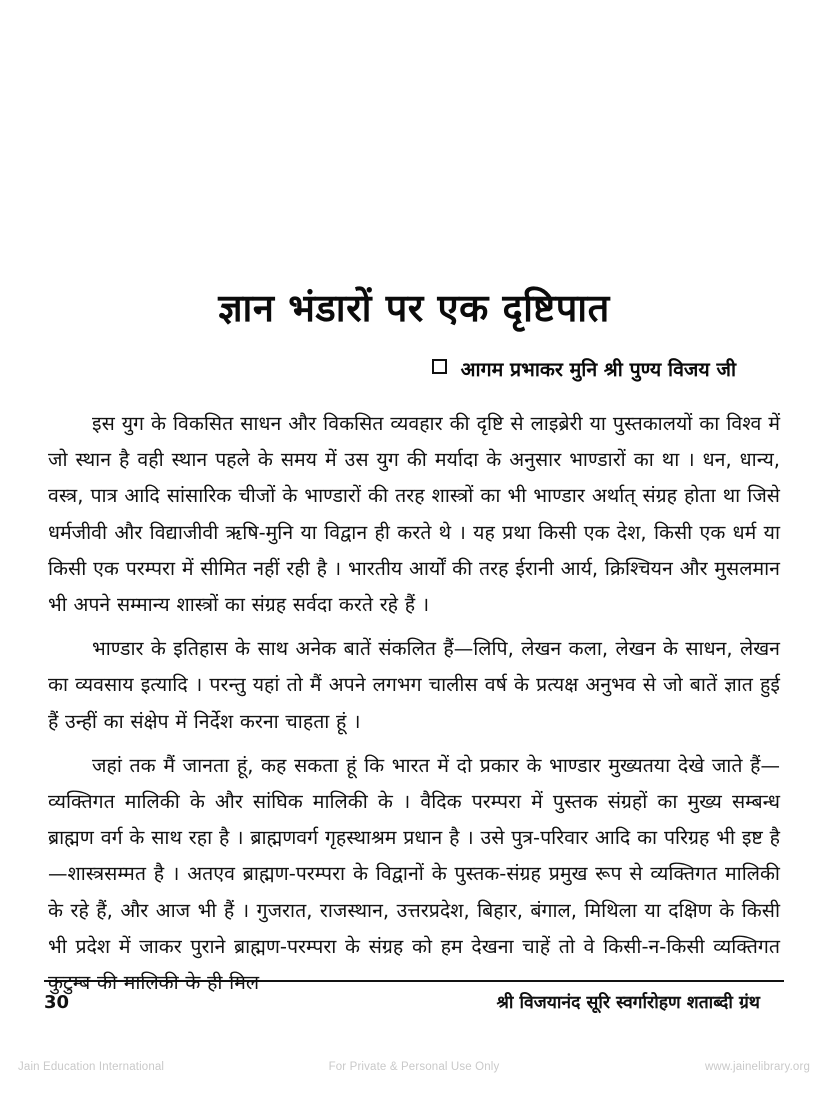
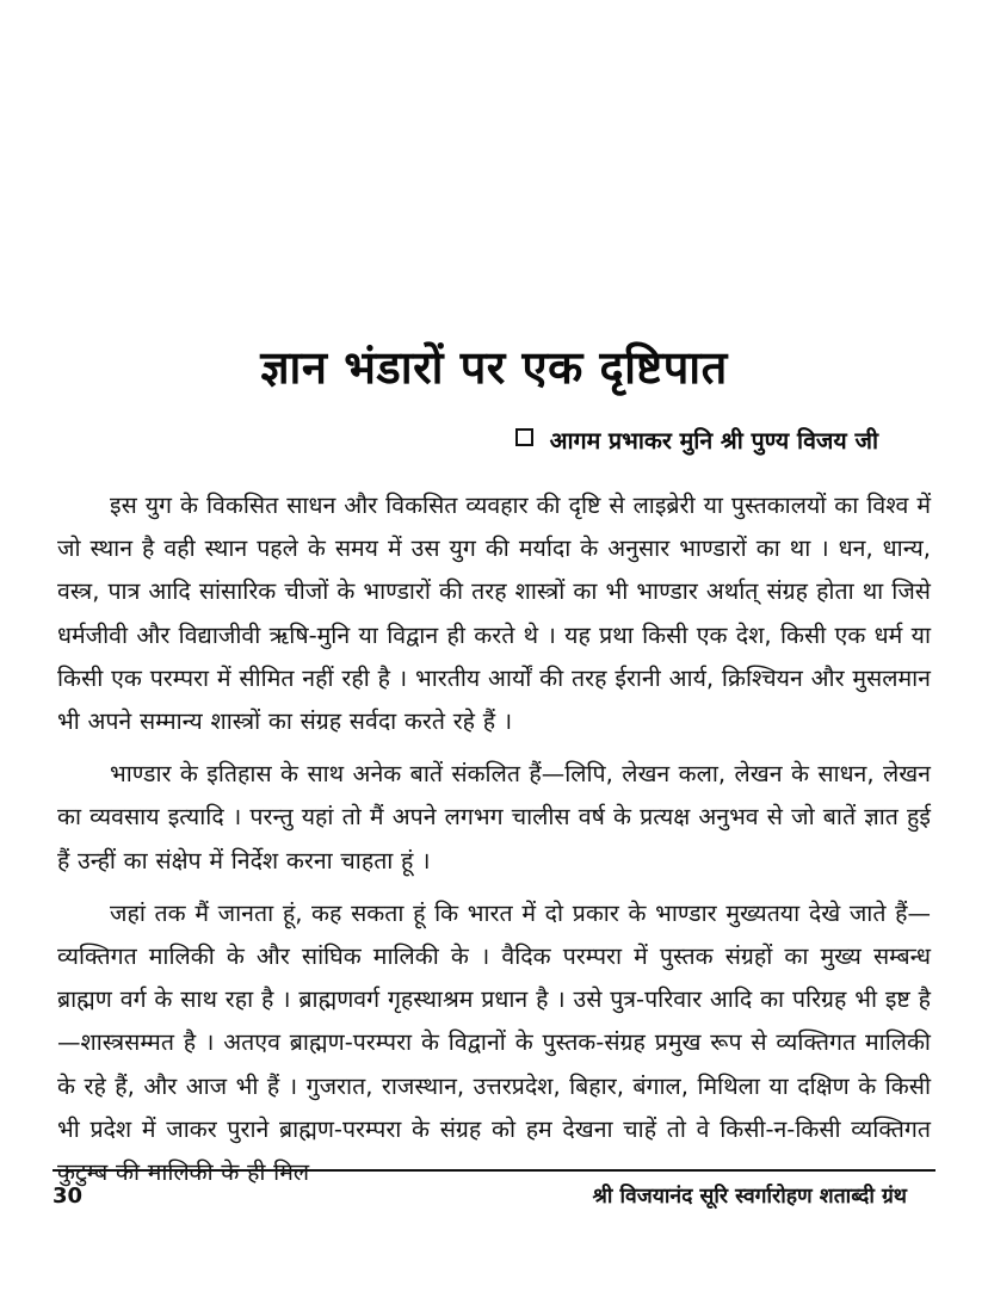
  ज्ञान भंडारों पर एक दृष्टिपात
  आगम प्रभाकर मुनि श्री पुण्य विजय जी
  इस युग के विकसित साधन और विकसित व्यवहार की दृष्टि से लाइब्रेरी या पुस्तकालयों का विश्व में जो स्थान है वही स्थान पहले के समय में उस युग की मर्यादा के अनुसार भाण्डारों का था । धन, धान्य, वस्त्र, पात्र आदि सांसारिक चीजों के भाण्डारों की तरह शास्त्रों का भी भाण्डार अर्थात् संग्रह होता था जिसे धर्मजीवी और विद्याजीवी ऋषि-मुनि या विद्वान ही करते थे । यह प्रथा किसी एक देश, किसी एक धर्म या किसी एक परम्परा में सीमित नहीं रही है । भारतीय आर्यों की तरह ईरानी आर्य, क्रिश्चियन और मुसलमान भी अपने सम्मान्य शास्त्रों का संग्रह सर्वदा करते रहे हैं ।
  भाण्डार के इतिहास के साथ अनेक बातें संकलित हैं—लिपि, लेखन कला, लेखन के साधन, लेखन का व्यवसाय इत्यादि । परन्तु यहां तो मैं अपने लगभग चालीस वर्ष के प्रत्यक्ष अनुभव से जो बातें ज्ञात हुई हैं उन्हीं का संक्षेप में निर्देश करना चाहता हूं ।
  जहां तक मैं जानता हूं, कह सकता हूं कि भारत में दो प्रकार के भाण्डार मुख्यतया देखे जाते हैं—व्यक्तिगत मालिकी के और सांघिक मालिकी के । वैदिक परम्परा में पुस्तक संग्रहों का मुख्य सम्बन्ध ब्राह्मण वर्ग के साथ रहा है । ब्राह्मणवर्ग गृहस्थाश्रम प्रधान है । उसे पुत्र-परिवार आदि का परिग्रह भी इष्ट है—शास्त्रसम्मत है । अतएव ब्राह्मण-परम्परा के विद्वानों के पुस्तक-संग्रह प्रमुख रूप से व्यक्तिगत मालिकी के रहे हैं, और आज भी हैं । गुजरात, राजस्थान, उत्तरप्रदेश, बिहार, बंगाल, मिथिला या दक्षिण के किसी भी प्रदेश में जाकर पुराने ब्राह्मण-परम्परा के संग्रह को हम देखना चाहें तो वे किसी-न-किसी व्यक्तिगत कुटुम्ब की मालिकी के ही मिल
  30
  श्री विजयानंद सूरि स्वर्गारोहण शताब्दी ग्रंथ
- Jain Education International
- For Private & Personal Use Only
- www.jainelibrary.org
